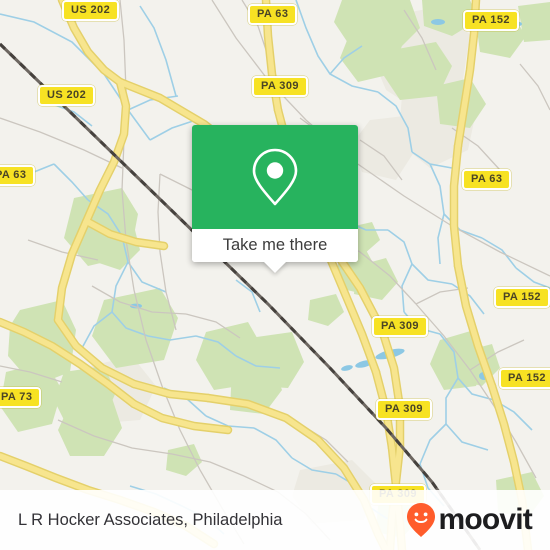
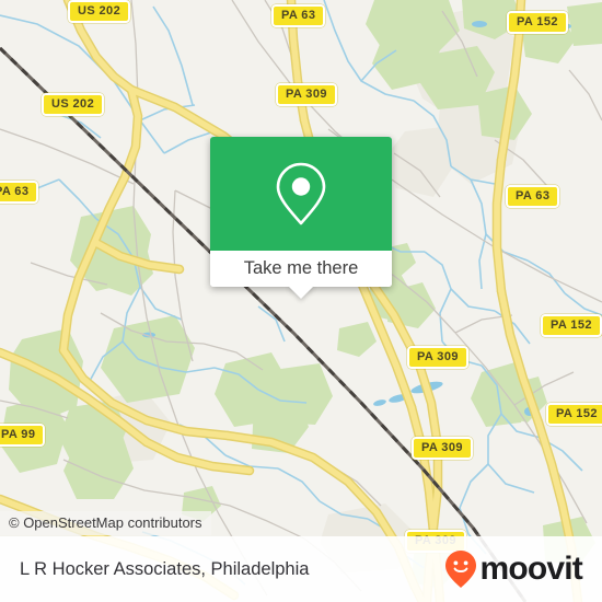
  US 202
  PA 63
  PA 152
  US 202
  PA 309
  PA 63
  PA 152
  PA 309
  PA 152
  PA 309
- PA 73
+ PA 99
  A 63
  Take me there
+ © OpenStreetMap contributors
  L R Hocker Associates, Philadelphia
  moovit
